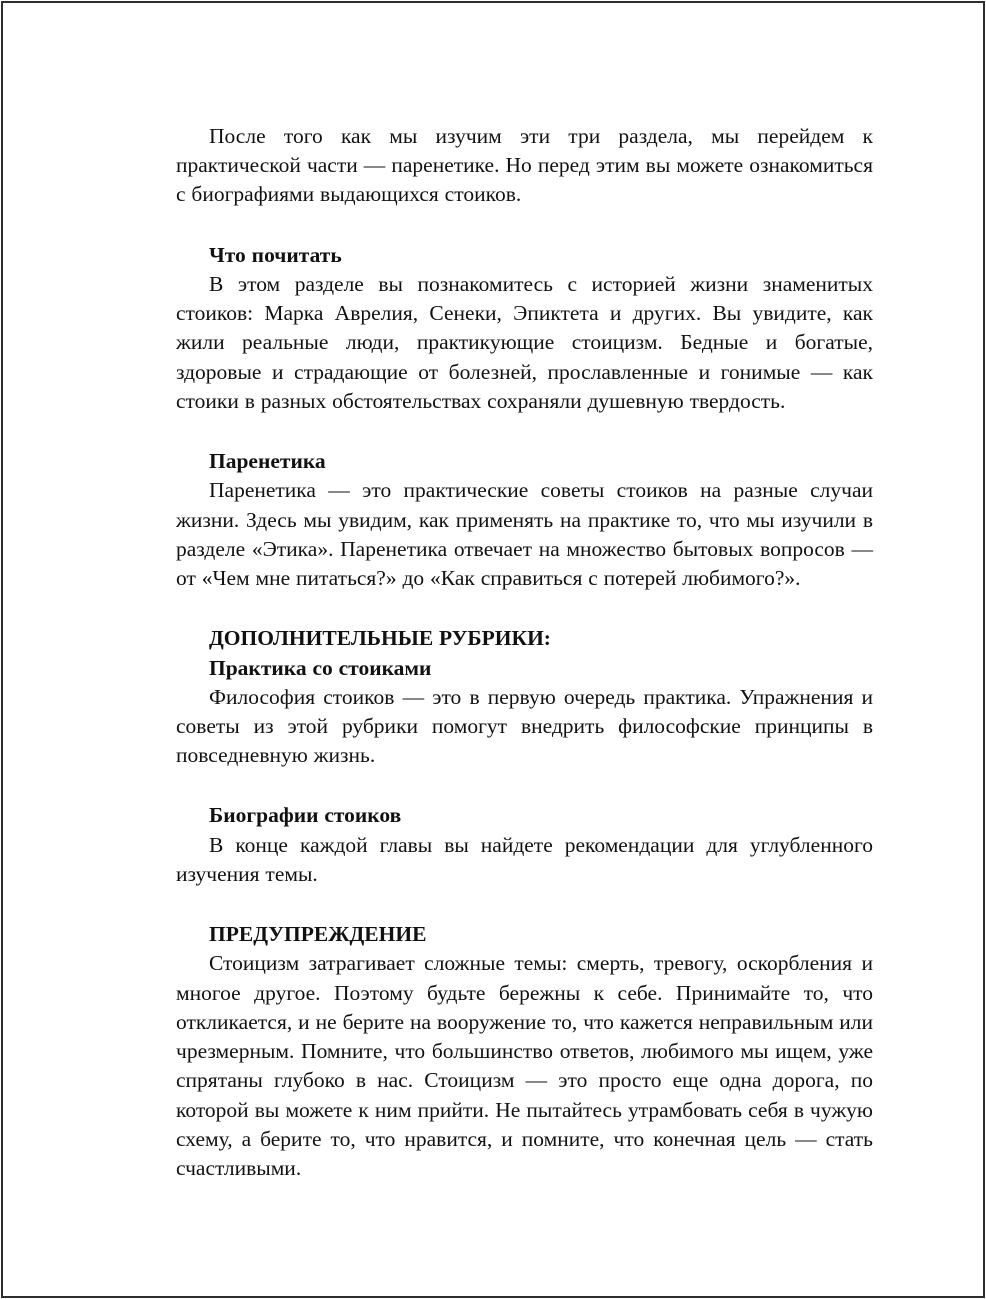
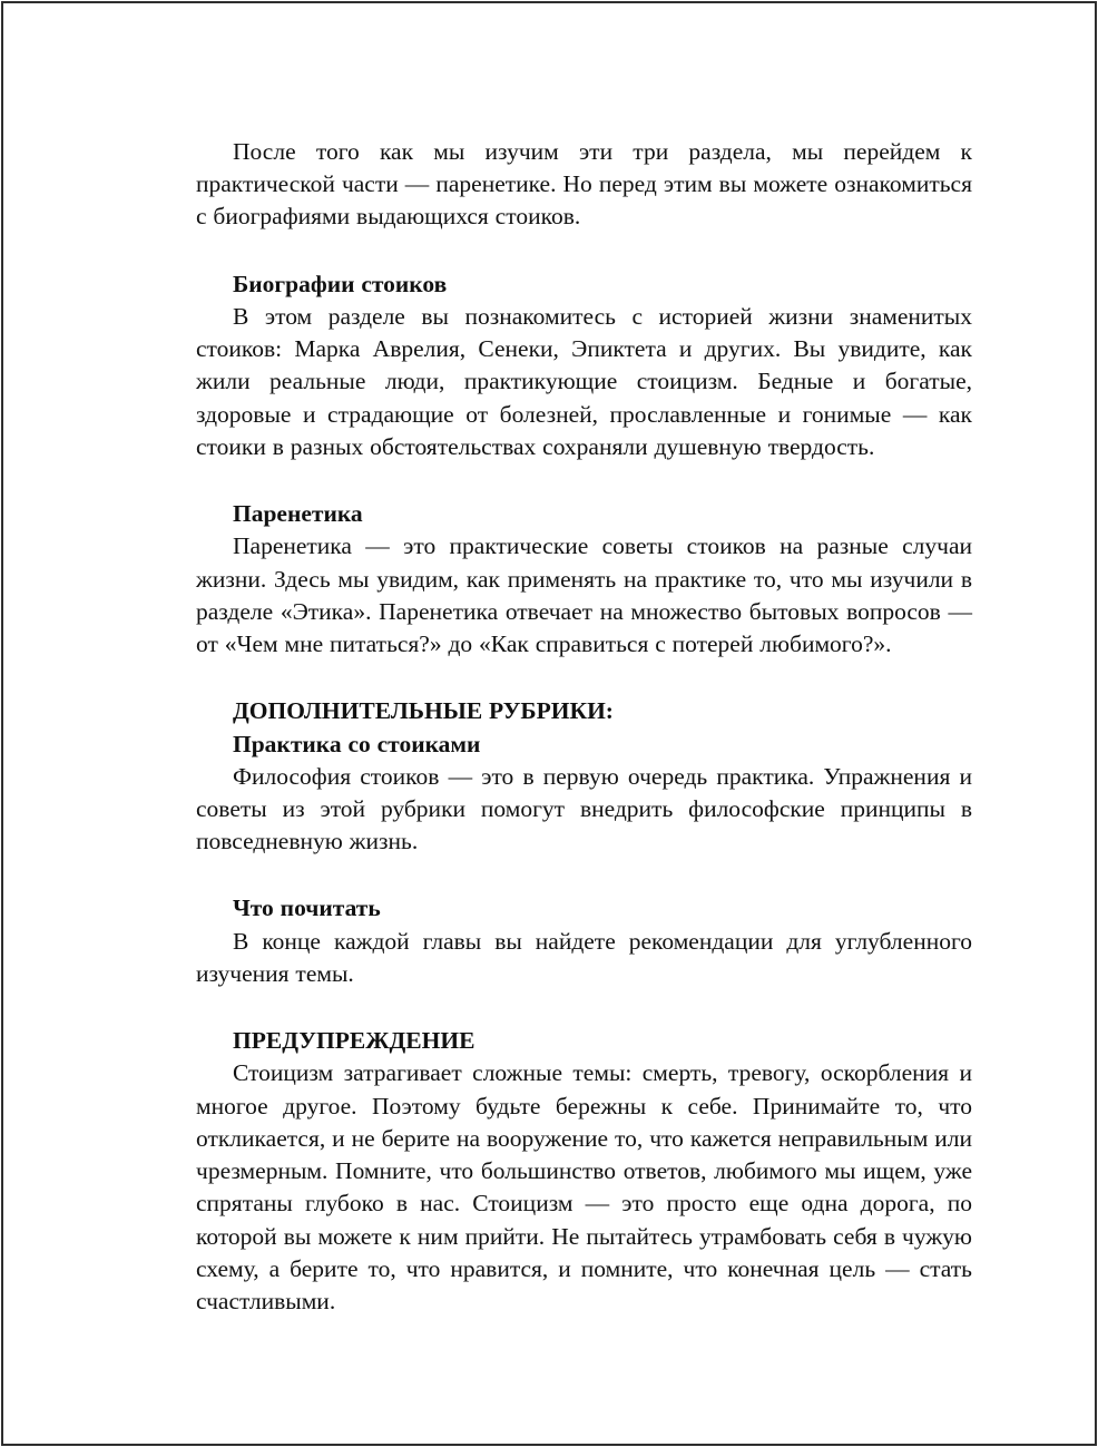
  После того как мы изучим эти три раздела, мы перейдем к практической части — паренетике. Но перед этим вы можете ознакомиться с биографиями выдающихся стоиков.
- Что почитать
+ Биографии стоиков
  В этом разделе вы познакомитесь с историей жизни знаменитых стоиков: Марка Аврелия, Сенеки, Эпиктета и других. Вы увидите, как жили реальные люди, практикующие стоицизм. Бедные и богатые, здоровые и страдающие от болезней, прославленные и гонимые — как стоики в разных обстоятельствах сохраняли душевную твердость.
  Паренетика
  Паренетика — это практические советы стоиков на разные случаи жизни. Здесь мы увидим, как применять на практике то, что мы изучили в разделе «Этика». Паренетика отвечает на множество бытовых вопросов — от «Чем мне питаться?» до «Как справиться с потерей любимого?».
  ДОПОЛНИТЕЛЬНЫЕ РУБРИКИ:
  Практика со стоиками
  Философия стоиков — это в первую очередь практика. Упражнения и советы из этой рубрики помогут внедрить философские принципы в повседневную жизнь.
- Биографии стоиков
+ Что почитать
  В конце каждой главы вы найдете рекомендации для углубленного изучения темы.
  ПРЕДУПРЕЖДЕНИЕ
  Стоицизм затрагивает сложные темы: смерть, тревогу, оскорбления и многое другое. Поэтому будьте бережны к себе. Принимайте то, что откликается, и не берите на вооружение то, что кажется неправильным или чрезмерным. Помните, что большинство ответов, любимого мы ищем, уже спрятаны глубоко в нас. Стоицизм — это просто еще одна дорога, по которой вы можете к ним прийти. Не пытайтесь утрамбовать себя в чужую схему, а берите то, что нравится, и помните, что конечная цель — стать счастливыми.
